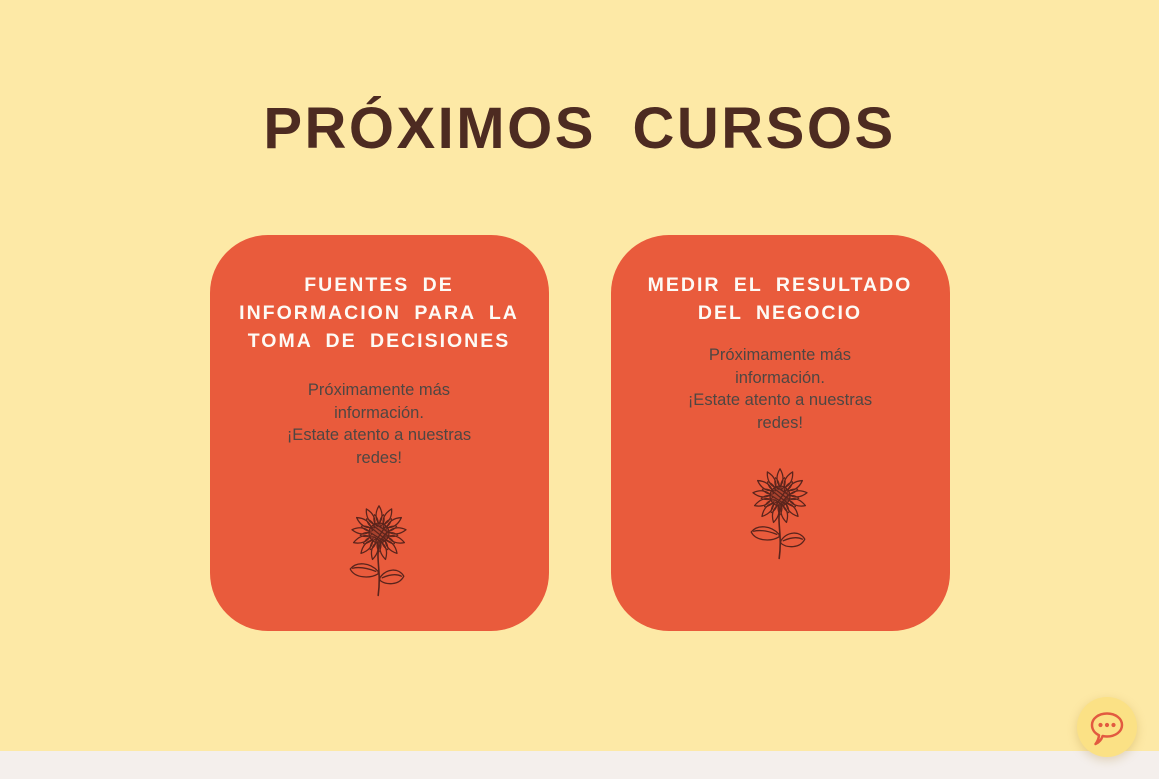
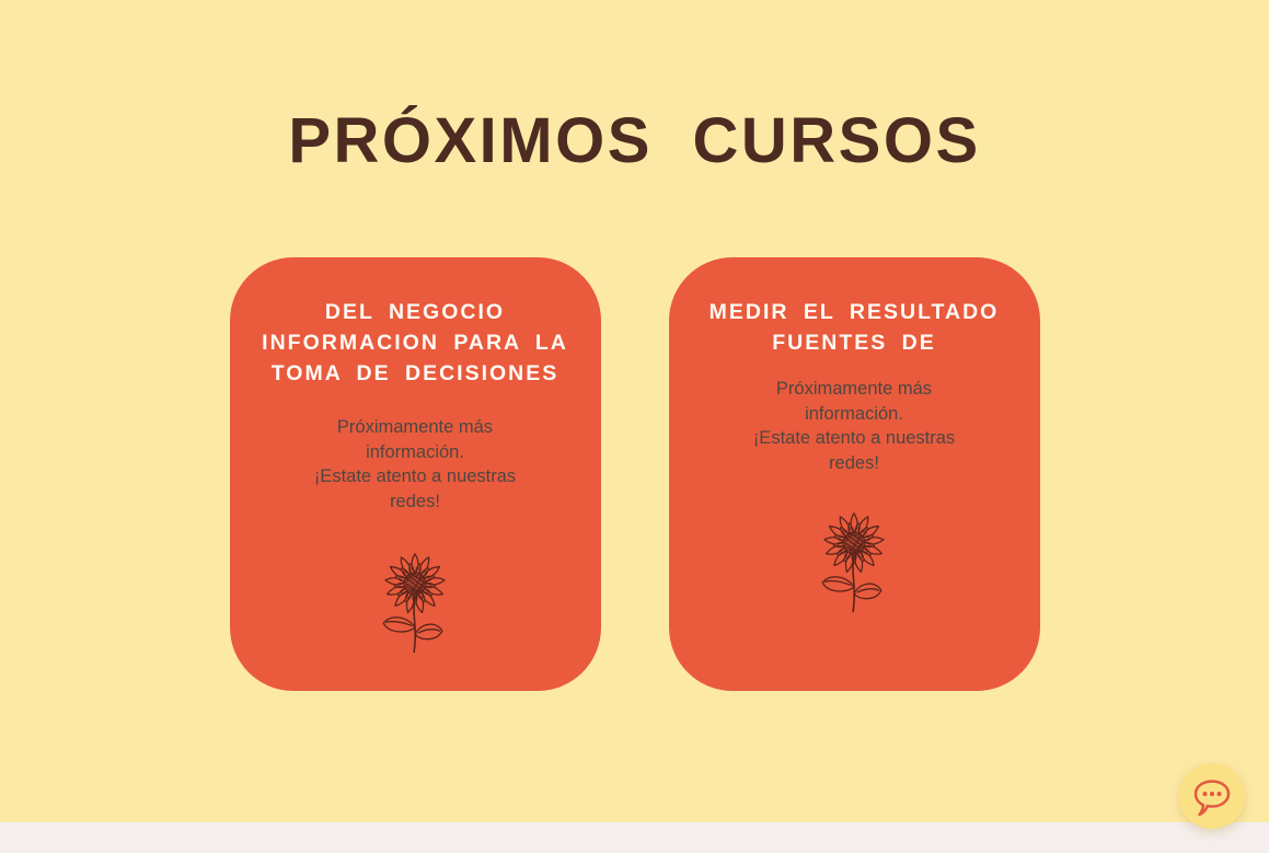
  PRÓXIMOS CURSOS
- FUENTES DE
+ DEL NEGOCIO
  INFORMACION PARA LA
  TOMA DE DECISIONES
  Próximamente más
  información.
  ¡Estate atento a nuestras
  redes!
  MEDIR EL RESULTADO
- DEL NEGOCIO
+ FUENTES DE
  Próximamente más
  información.
  ¡Estate atento a nuestras
  redes!
